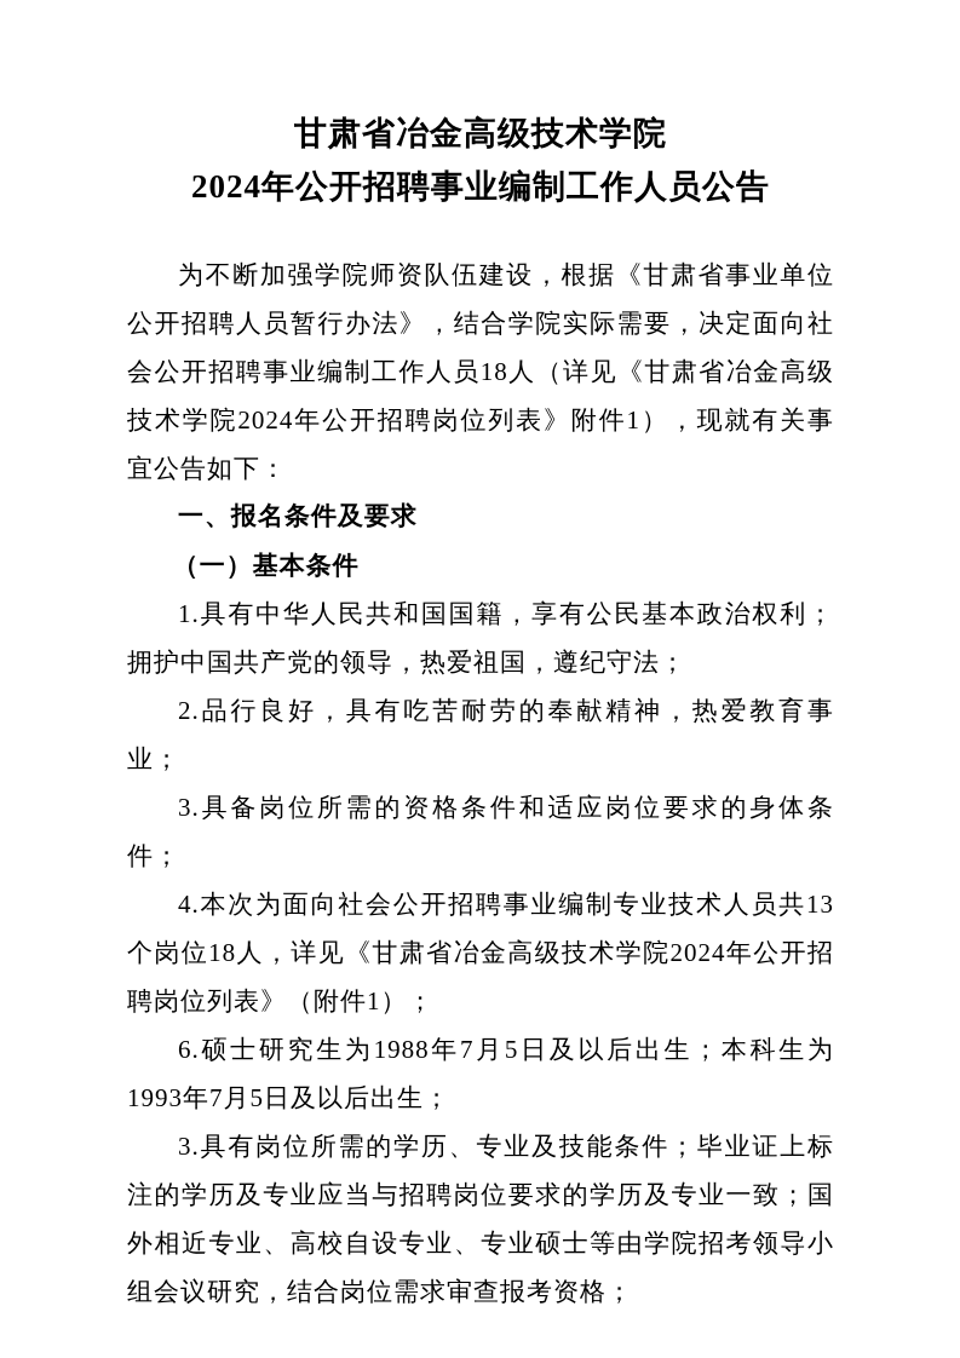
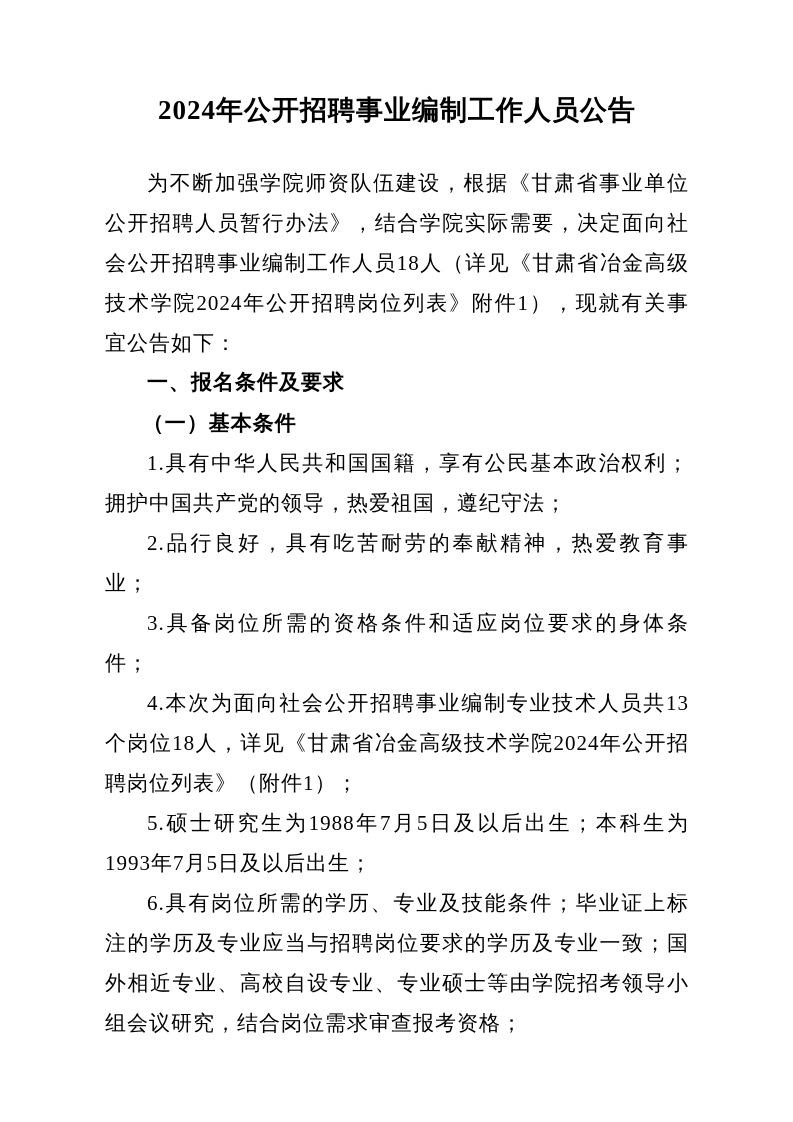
- 甘肃省冶金高级技术学院
  2024年公开招聘事业编制工作人员公告
  为不断加强学院师资队伍建设，根据《甘肃省事业单位公开招聘人员暂行办法》，结合学院实际需要，决定面向社会公开招聘事业编制工作人员18人（详见《甘肃省冶金高级技术学院2024年公开招聘岗位列表》附件1），现就有关事宜公告如下：
  一、报名条件及要求
  （一）基本条件
  1.具有中华人民共和国国籍，享有公民基本政治权利；拥护中国共产党的领导，热爱祖国，遵纪守法；
  2.品行良好，具有吃苦耐劳的奉献精神，热爱教育事业；
  3.具备岗位所需的资格条件和适应岗位要求的身体条件；
  4.本次为面向社会公开招聘事业编制专业技术人员共13个岗位18人，详见《甘肃省冶金高级技术学院2024年公开招聘岗位列表》（附件1）；
- 6.硕士研究生为1988年7月5日及以后出生；本科生为1993年7月5日及以后出生；
+ 5.硕士研究生为1988年7月5日及以后出生；本科生为1993年7月5日及以后出生；
- 3.具有岗位所需的学历、专业及技能条件；毕业证上标注的学历及专业应当与招聘岗位要求的学历及专业一致；国外相近专业、高校自设专业、专业硕士等由学院招考领导小组会议研究，结合岗位需求审查报考资格；
+ 6.具有岗位所需的学历、专业及技能条件；毕业证上标注的学历及专业应当与招聘岗位要求的学历及专业一致；国外相近专业、高校自设专业、专业硕士等由学院招考领导小组会议研究，结合岗位需求审查报考资格；
